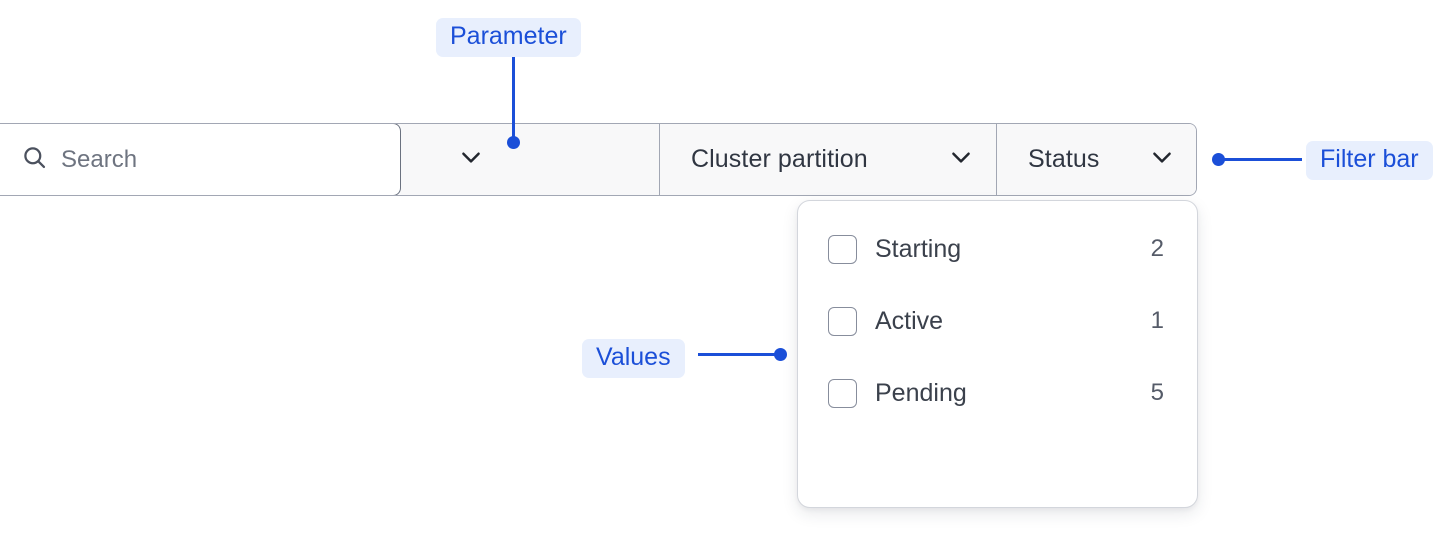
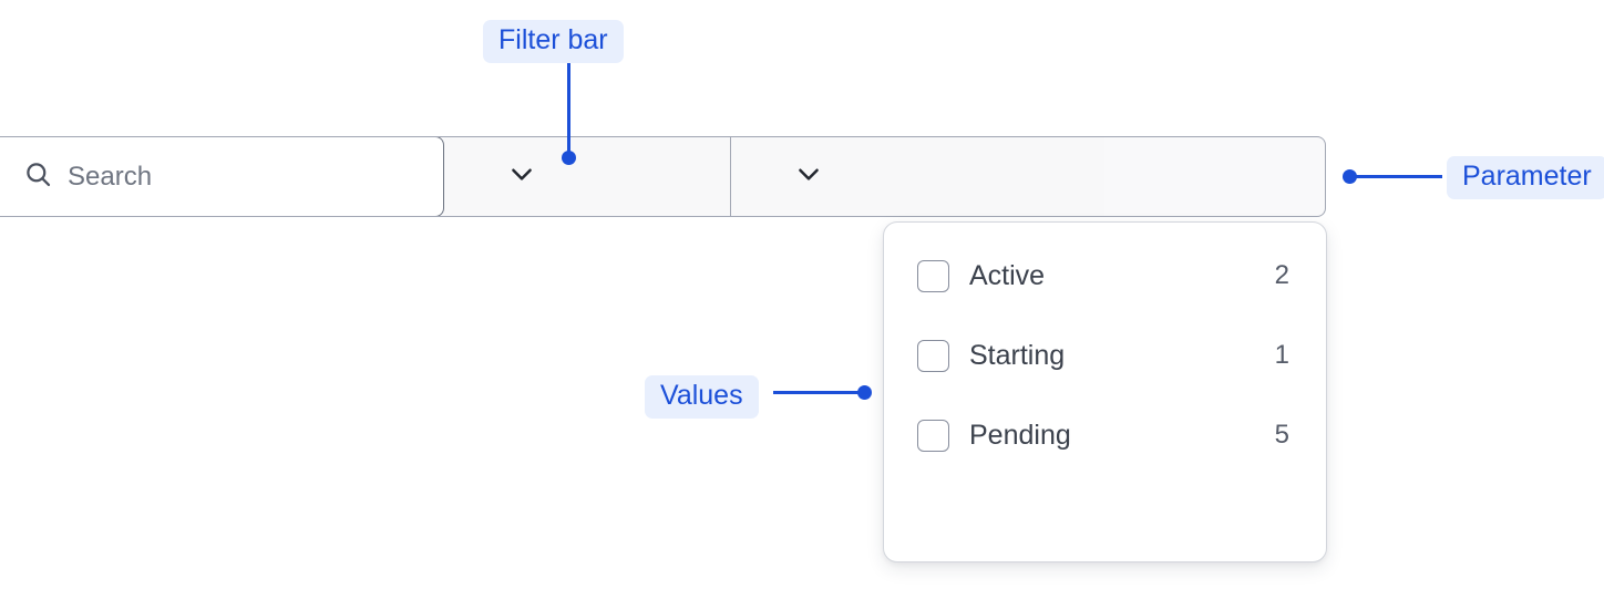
  Search
- Cluster partition
- Status
- Starting
+ Active
  2
- Active
+ Starting
  1
  Pending
  5
- Parameter
+ Filter bar
  Values
- Filter bar
+ Parameter
